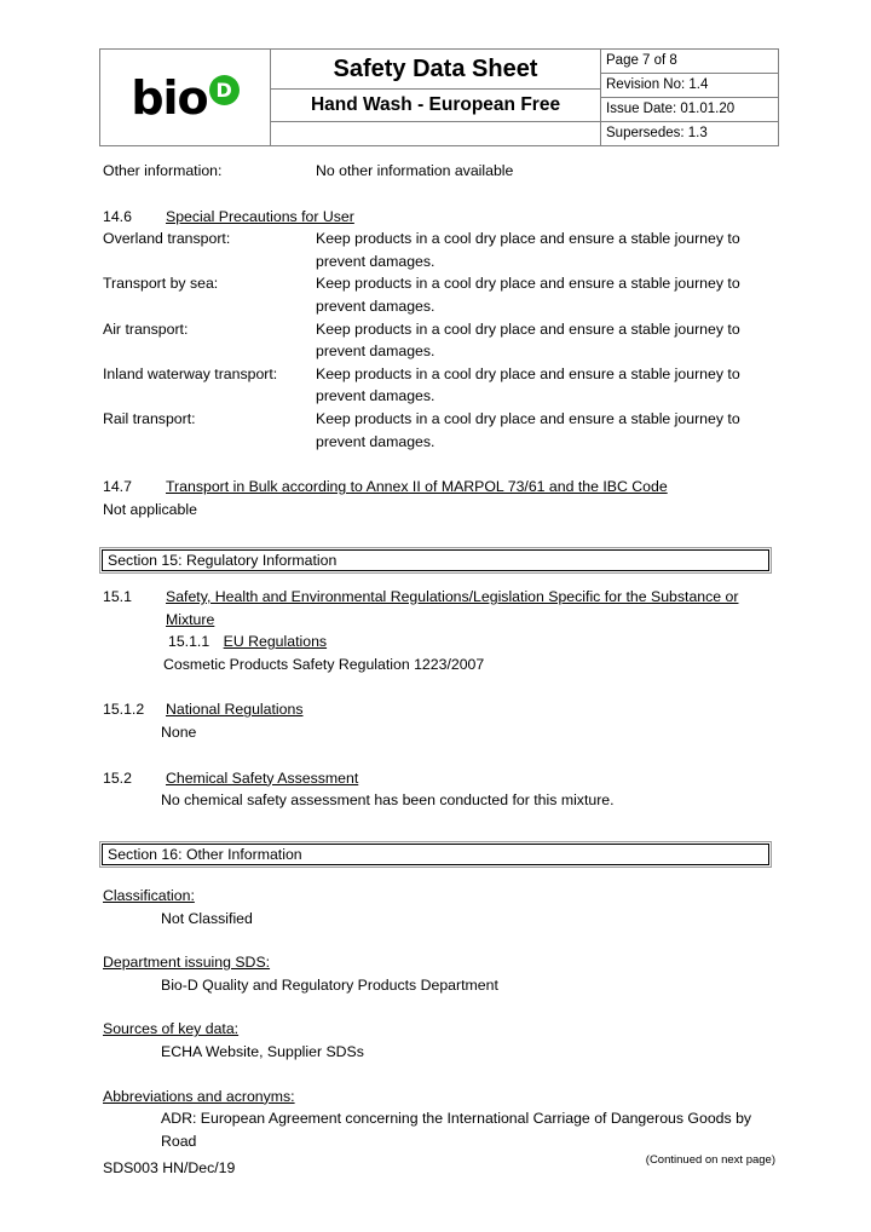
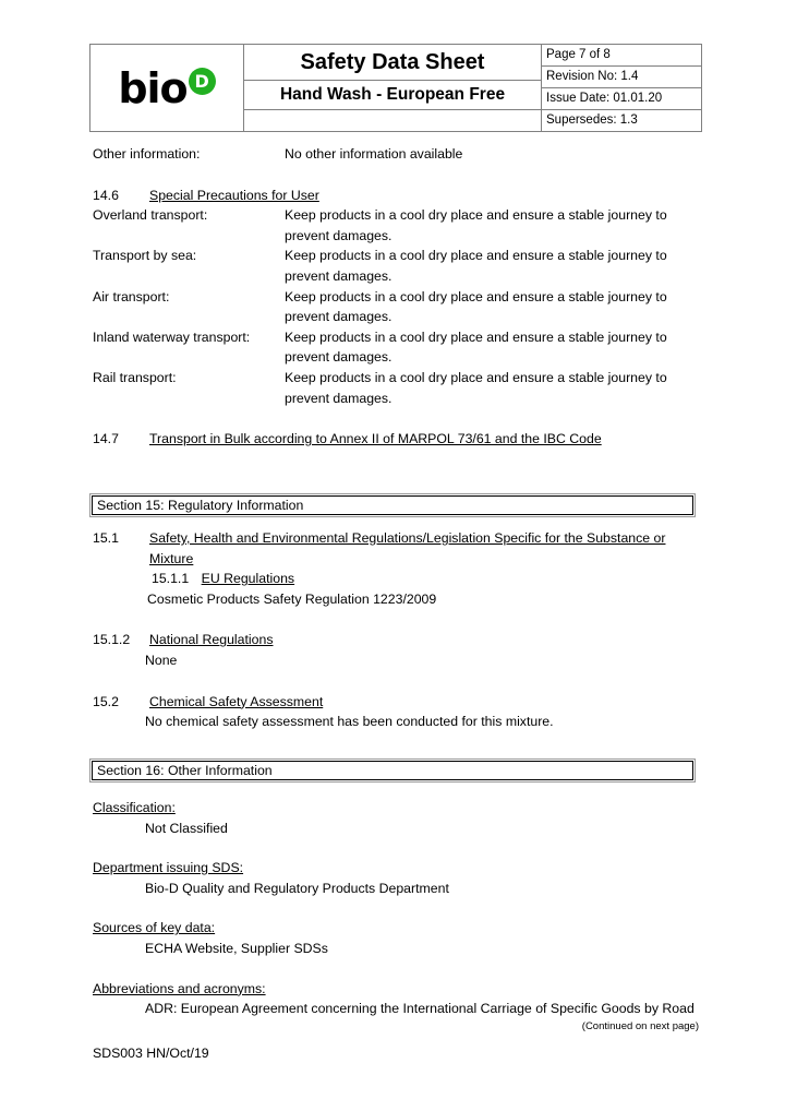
  bio D
  Safety Data Sheet
  Hand Wash - European Free
  		Page 7 of 8
  Revision No: 1.4
  Issue Date: 01.01.20
  Supersedes: 1.3
  Other information:
  No other information available
  14.6
  Special Precautions for User
  Overland transport:
  Keep products in a cool dry place and ensure a stable journey to prevent damages.
  Transport by sea:
  Keep products in a cool dry place and ensure a stable journey to prevent damages.
  Air transport:
  Keep products in a cool dry place and ensure a stable journey to prevent damages.
  Inland waterway transport:
  Keep products in a cool dry place and ensure a stable journey to prevent damages.
  Rail transport:
  Keep products in a cool dry place and ensure a stable journey to prevent damages.
  14.7
  Transport in Bulk according to Annex II of MARPOL 73/61 and the IBC Code
- Not applicable
  Section 15: Regulatory Information
  15.1
  Safety, Health and Environmental Regulations/Legislation Specific for the Substance or Mixture
  15.1.1 EU Regulations
- Cosmetic Products Safety Regulation 1223/2007
+ Cosmetic Products Safety Regulation 1223/2009
  15.1.2
  National Regulations
  None
  15.2
  Chemical Safety Assessment
  No chemical safety assessment has been conducted for this mixture.
  Section 16: Other Information
  Classification:
  Not Classified
  Department issuing SDS:
  Bio-D Quality and Regulatory Products Department
  Sources of key data:
  ECHA Website, Supplier SDSs
  Abbreviations and acronyms:
- ADR: European Agreement concerning the International Carriage of Dangerous Goods by Road
+ ADR: European Agreement concerning the International Carriage of Specific Goods by Road
  (Continued on next page)
- SDS003 HN/Dec/19
+ SDS003 HN/Oct/19
